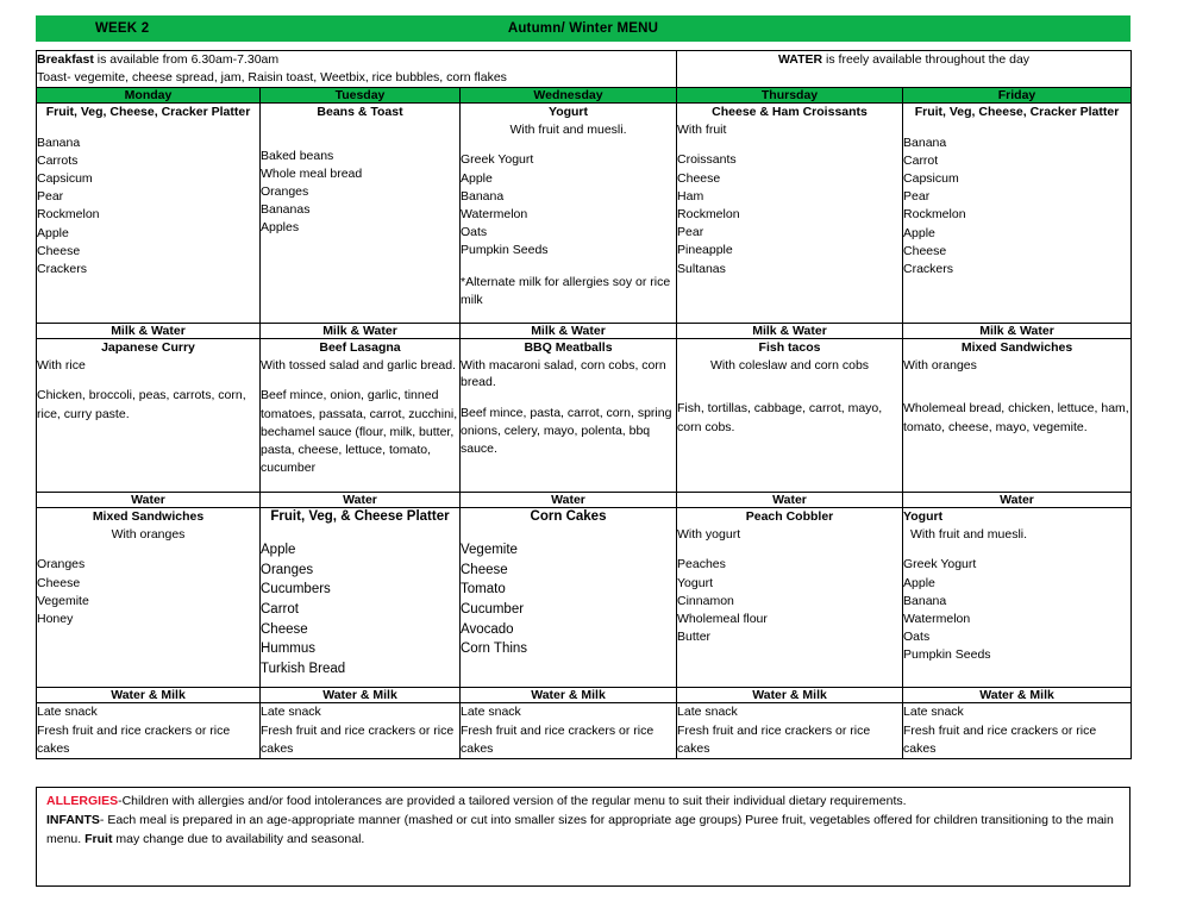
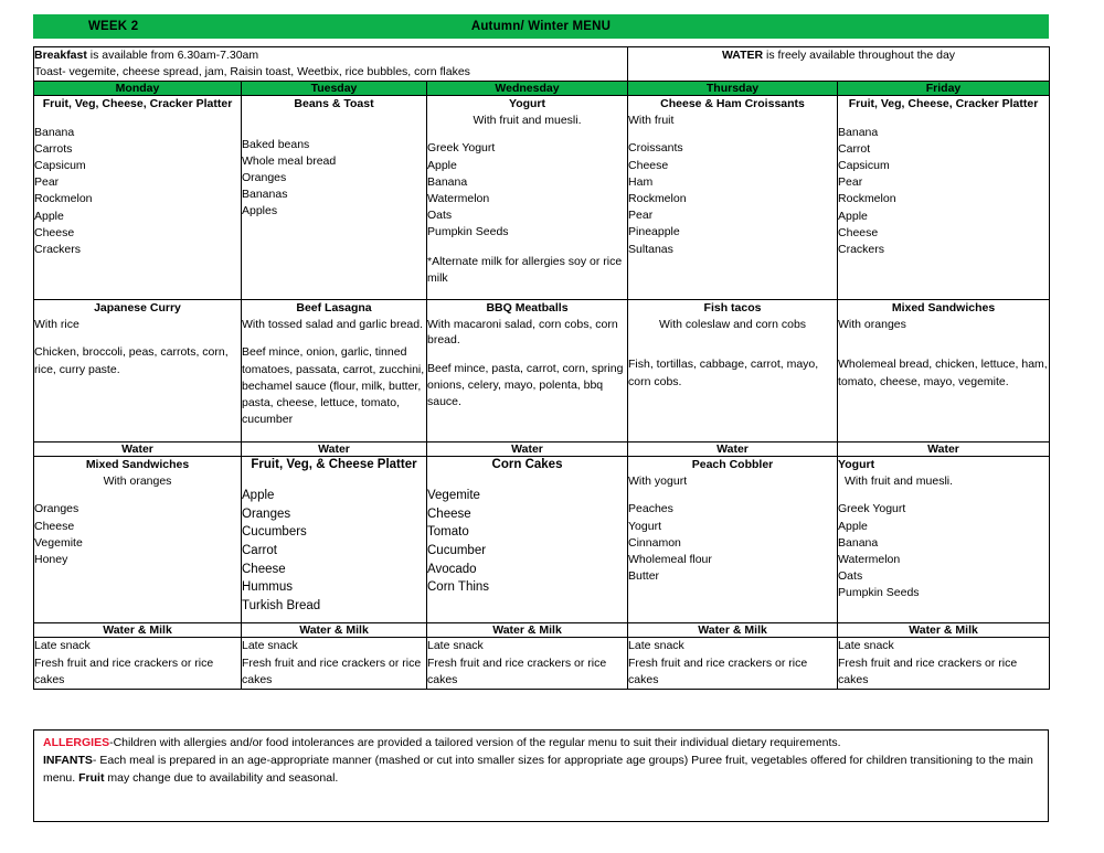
  WEEK 2
  Autumn/ Winter MENU
  Breakfast is available from 6.30am-7.30am Toast- vegemite, cheese spread, jam, Raisin toast, Weetbix, rice bubbles, corn flakes	WATER is freely available throughout the day
  Monday	Tuesday	Wednesday	Thursday	Friday
  Fruit, Veg, Cheese, Cracker Platter Banana Carrots Capsicum Pear Rockmelon Apple Cheese Crackers	Beans & Toast Baked beans Whole meal bread Oranges Bananas Apples	Yogurt With fruit and muesli. Greek Yogurt Apple Banana Watermelon Oats Pumpkin Seeds *Alternate milk for allergies soy or rice milk	Cheese & Ham Croissants With fruit Croissants Cheese Ham Rockmelon Pear Pineapple Sultanas	Fruit, Veg, Cheese, Cracker Platter Banana Carrot Capsicum Pear Rockmelon Apple Cheese Crackers
- Milk & Water	Milk & Water	Milk & Water	Milk & Water	Milk & Water
  Japanese Curry With rice Chicken, broccoli, peas, carrots, corn, rice, curry paste.	Beef Lasagna With tossed salad and garlic bread. Beef mince, onion, garlic, tinned tomatoes, passata, carrot, zucchini, bechamel sauce (flour, milk, butter, pasta, cheese, lettuce, tomato, cucumber	BBQ Meatballs With macaroni salad, corn cobs, corn bread. Beef mince, pasta, carrot, corn, spring onions, celery, mayo, polenta, bbq sauce.	Fish tacos With coleslaw and corn cobs Fish, tortillas, cabbage, carrot, mayo, corn cobs.	Mixed Sandwiches With oranges Wholemeal bread, chicken, lettuce, ham, tomato, cheese, mayo, vegemite.
  Water	Water	Water	Water	Water
  Mixed Sandwiches With oranges Oranges Cheese Vegemite Honey	Fruit, Veg, & Cheese Platter Apple Oranges Cucumbers Carrot Cheese Hummus Turkish Bread	Corn Cakes Vegemite Cheese Tomato Cucumber Avocado Corn Thins	Peach Cobbler With yogurt Peaches Yogurt Cinnamon Wholemeal flour Butter	Yogurt With fruit and muesli. Greek Yogurt Apple Banana Watermelon Oats Pumpkin Seeds
  Water & Milk	Water & Milk	Water & Milk	Water & Milk	Water & Milk
  Late snack Fresh fruit and rice crackers or rice cakes	Late snack Fresh fruit and rice crackers or rice cakes	Late snack Fresh fruit and rice crackers or rice cakes	Late snack Fresh fruit and rice crackers or rice cakes	Late snack Fresh fruit and rice crackers or rice cakes
  ALLERGIES-Children with allergies and/or food intolerances are provided a tailored version of the regular menu to suit their individual dietary requirements.
  INFANTS- Each meal is prepared in an age-appropriate manner (mashed or cut into smaller sizes for appropriate age groups) Puree fruit, vegetables offered for children transitioning to the main menu. Fruit may change due to availability and seasonal.
